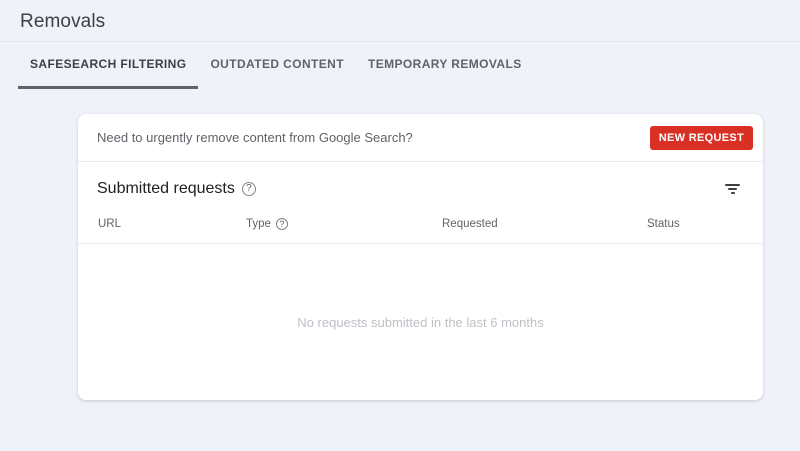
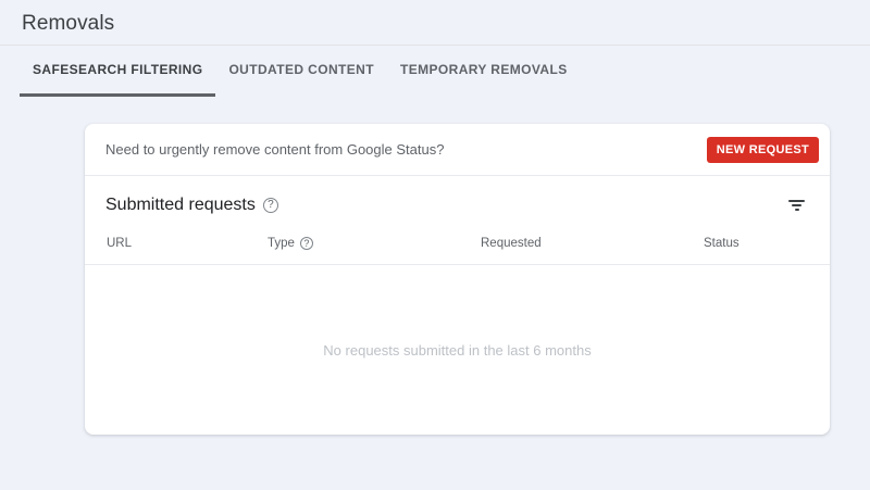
  Removals
  SAFESEARCH FILTERING
  OUTDATED CONTENT
  TEMPORARY REMOVALS
- Need to urgently remove content from Google Search?
+ Need to urgently remove content from Google Status?
  NEW REQUEST
  Submitted requests
  ?
  URL
  Type
  ?
  Requested
  Status
  No requests submitted in the last 6 months
